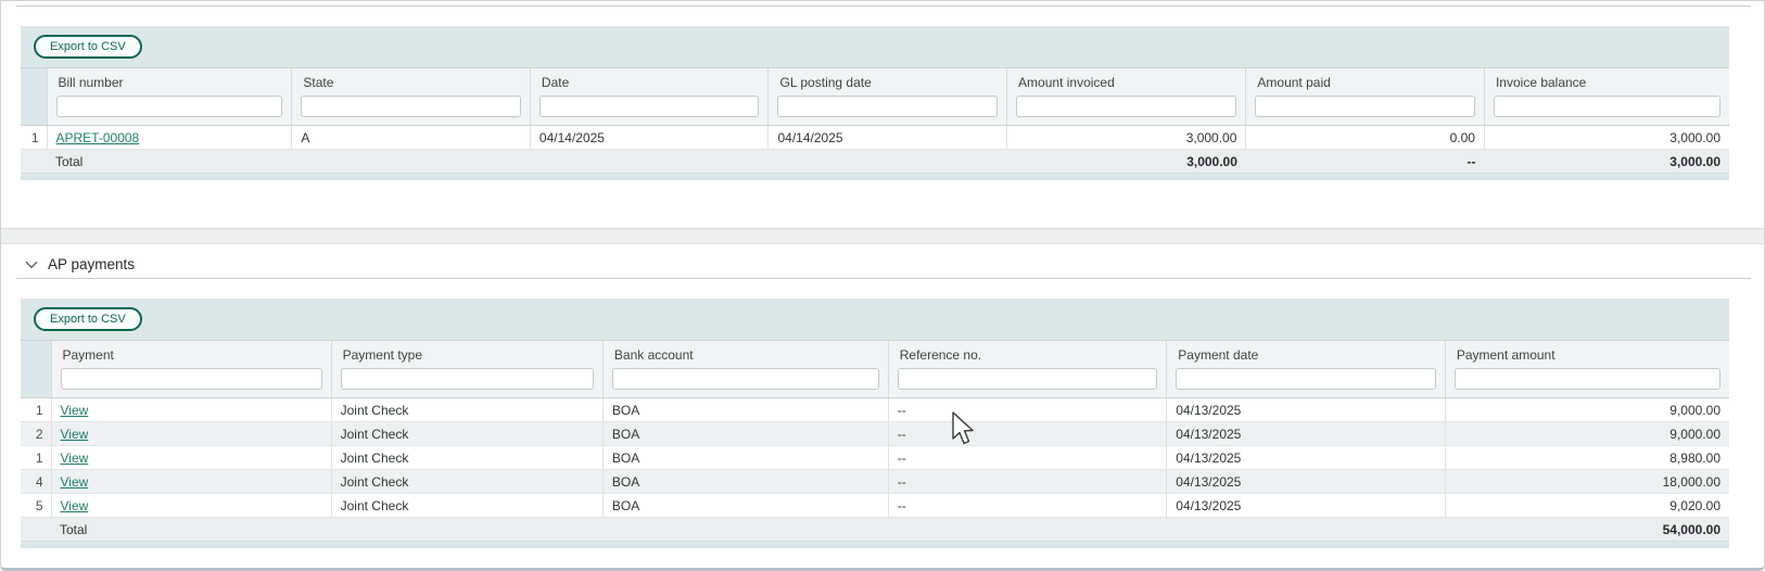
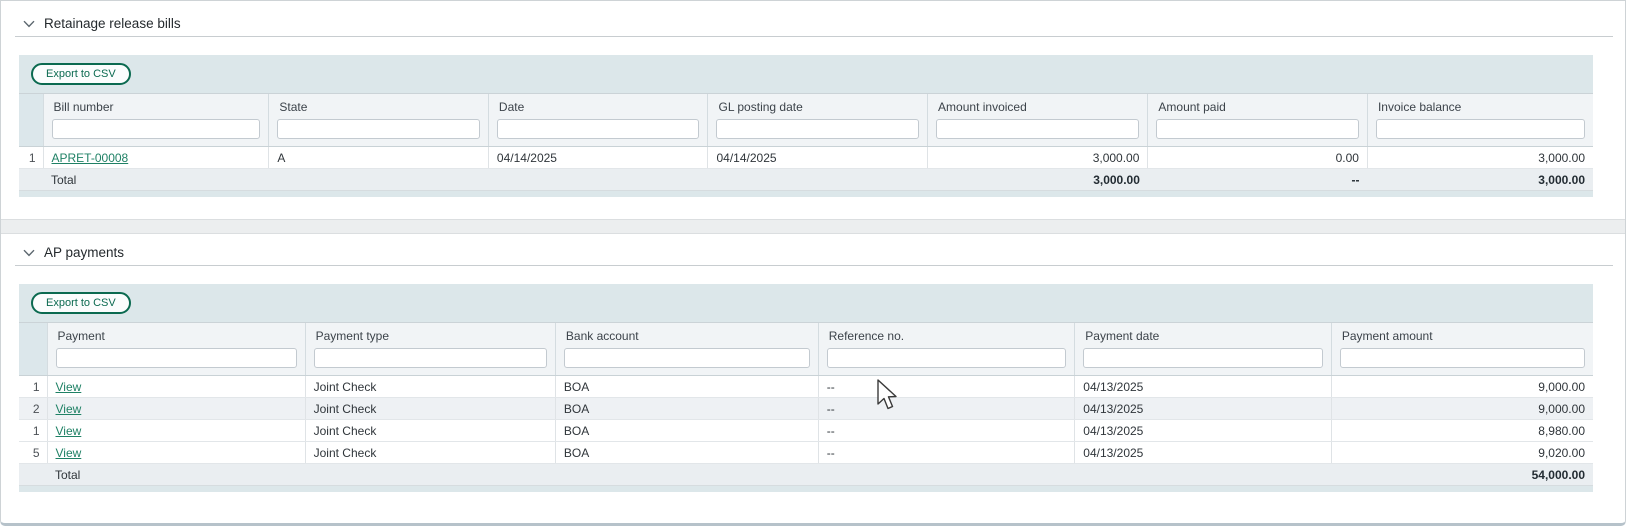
+ Retainage release bills
  Export to CSV
  	Bill number	State	Date	GL posting date	Amount invoiced	Amount paid	Invoice balance
  1	APRET-00008	A	04/14/2025	04/14/2025	3,000.00	0.00	3,000.00
  	Total				3,000.00	--	3,000.00
  AP payments
  Export to CSV
  	Payment	Payment type	Bank account	Reference no.	Payment date	Payment amount
  1	View	Joint Check	BOA	--	04/13/2025	9,000.00
  2	View	Joint Check	BOA	--	04/13/2025	9,000.00
  1	View	Joint Check	BOA	--	04/13/2025	8,980.00
- 4	View	Joint Check	BOA	--	04/13/2025	18,000.00
  5	View	Joint Check	BOA	--	04/13/2025	9,020.00
  	Total					54,000.00
